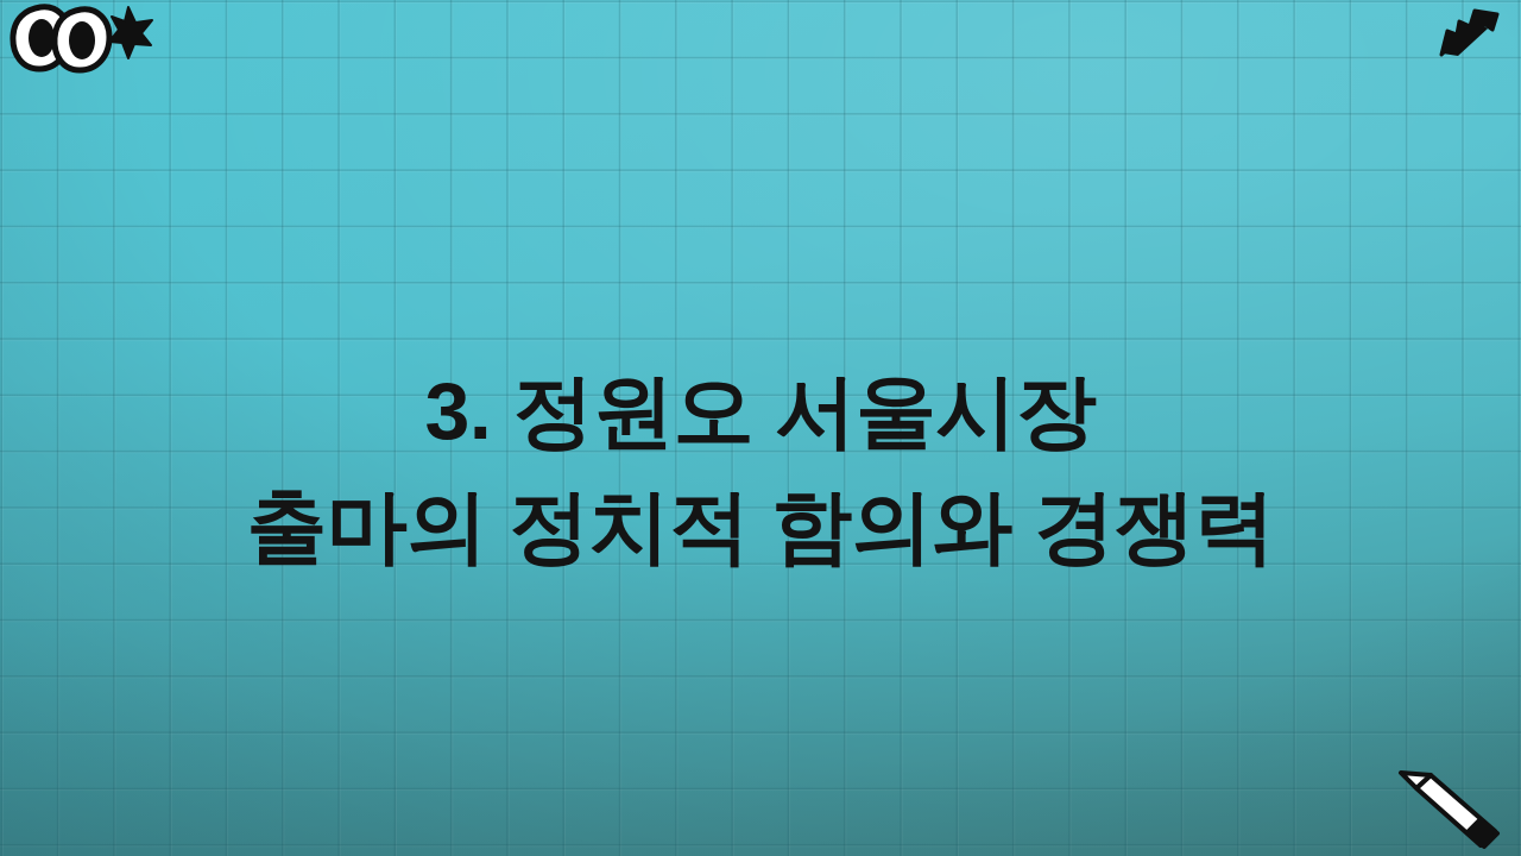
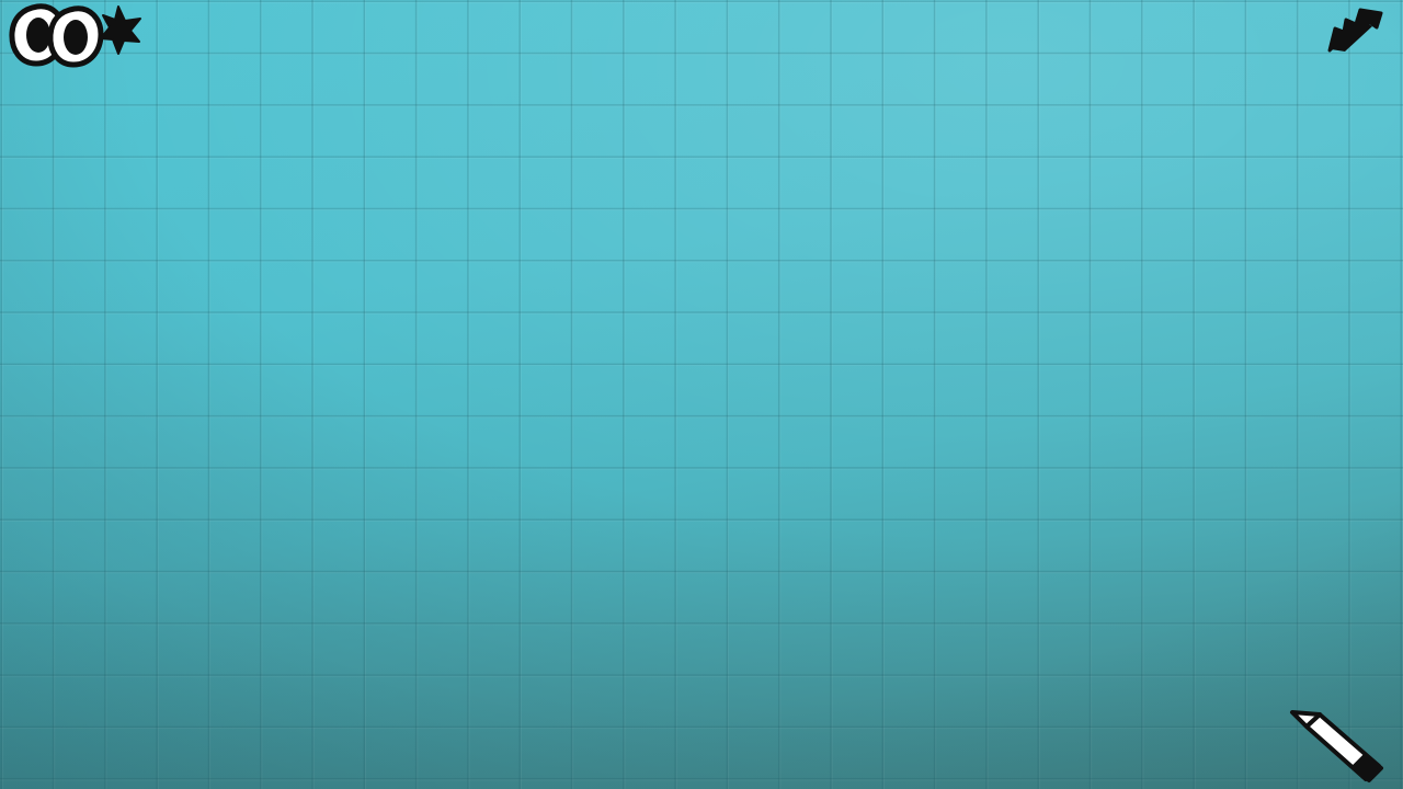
- 3. 정원오 서울시장
- 출마의 정치적 함의와 경쟁력
